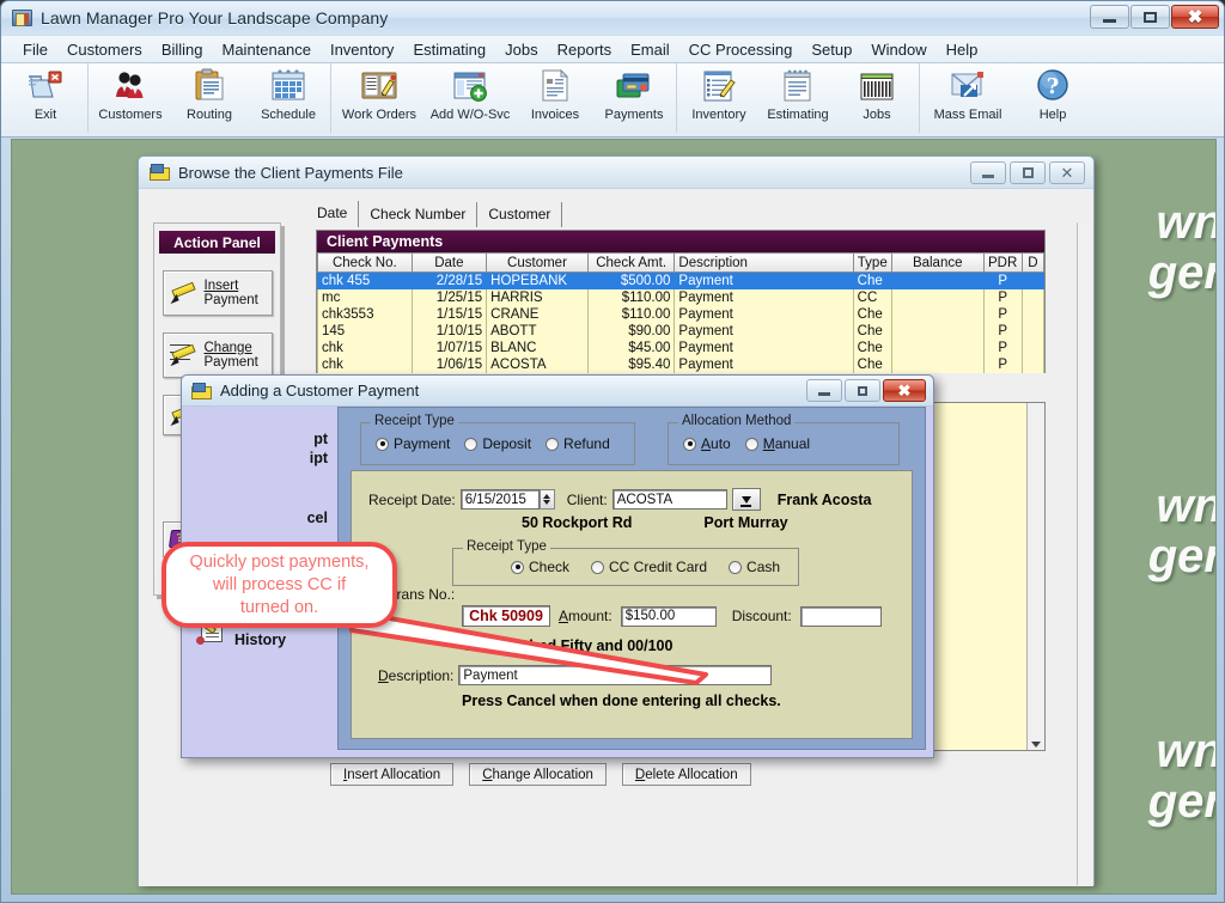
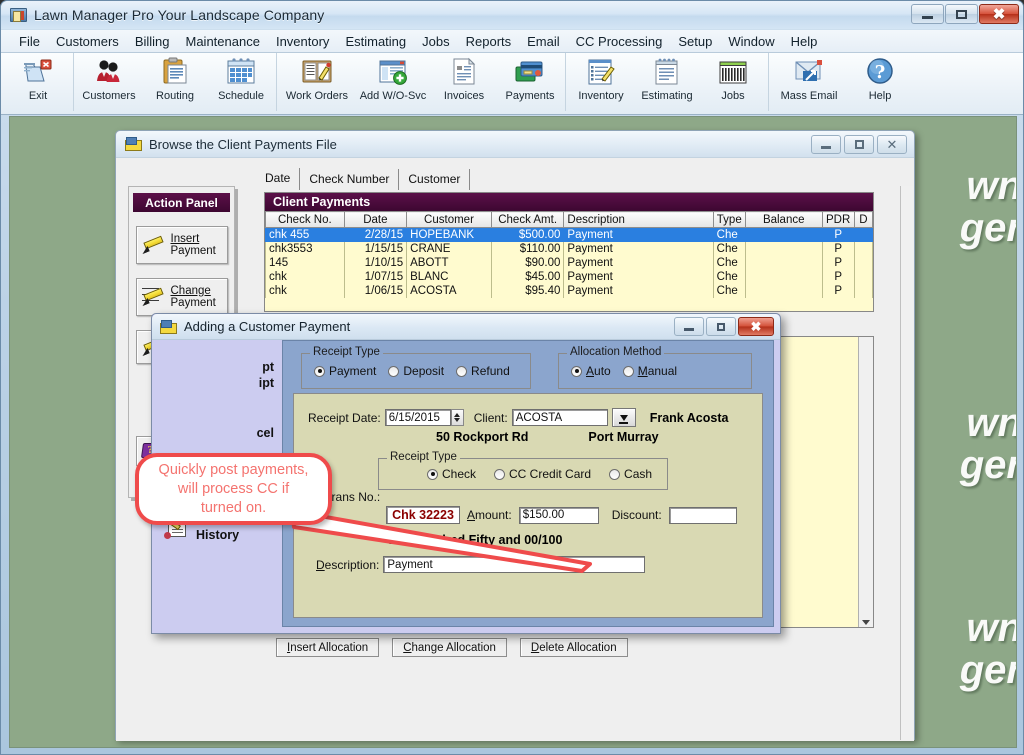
  Lawn Manager Pro Your Landscape Company
  ✖
  File
  Customers
  Billing
  Maintenance
  Inventory
  Estimating
  Jobs
  Reports
  Email
  CC Processing
  Setup
  Window
  Help
  Exit
  Customers
  Routing
  Schedule
  Work Orders
  Add W/O-Svc
  Invoices
  Payments
  Inventory
  Estimating
  Jobs
  Mass Email
  ?
  Help
  wn
  ger
  wn
  ger
  wn
  ger
  Browse the Client Payments File
  ✕
  Date
  Check Number
  Customer
  Action Panel
  Insert
  Payment
  Change
  Payment
  Client Payments
  Check No.	Date	Customer	Check Amt.	Description	Type	Balance	PDR	D
  chk 455	2/28/15	HOPEBANK	$500.00	Payment	Che		P
- mc	1/25/15	HARRIS	$110.00	Payment	CC		P
  chk3553	1/15/15	CRANE	$110.00	Payment	Che		P
  145	1/10/15	ABOTT	$90.00	Payment	Che		P
  chk	1/07/15	BLANC	$45.00	Payment	Che		P
  chk	1/06/15	ACOSTA	$95.40	Payment	Che		P
  I
  nsert Allocation
  C
  hange Allocation
  D
  elete Allocation
  Adding a Customer Payment
  ✖
  pt
  ipt
  cel
  History
  Receipt Type
  Payment
  Deposit
  Refund
  Allocation Method
  Auto
  Manual
  Receipt Date:
  6/15/2015
  Client:
  ACOSTA
  Frank Acosta
  50 Rockport Rd
  Port Murray
  Receipt Type
  Check
  CC Credit Card
  Cash
- Chk 50909
+ Chk 32223
  Amount:
  $150.00
  Discount:
  Description:
  Payment
- Press Cancel when done entering all checks.
  Quickly post payments,
  will process CC if
  turned on.
